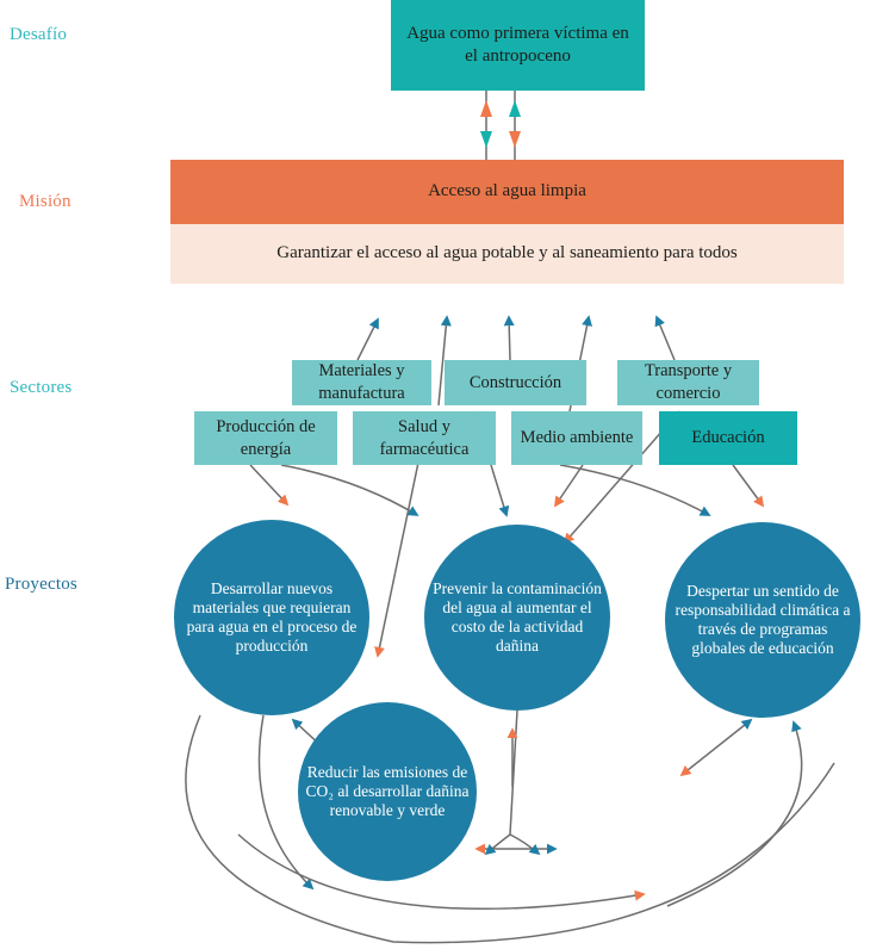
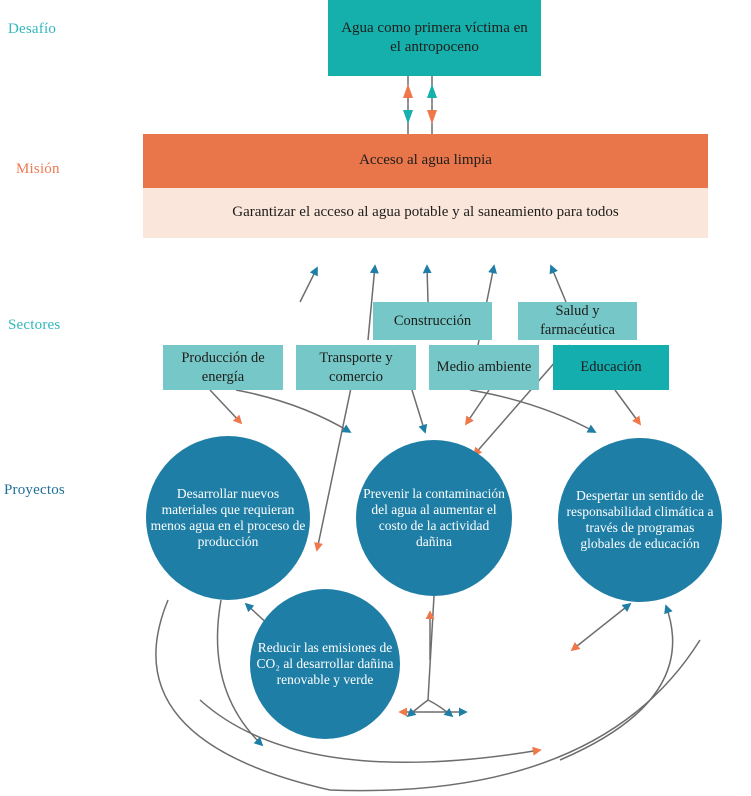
  Desafío
  Misión
  Sectores
  Proyectos
  Agua como primera víctima en el antropoceno
  Acceso al agua limpia
  Garantizar el acceso al agua potable y al saneamiento para todos
- Materiales y manufactura
  Construcción
- Transporte y comercio
+ Salud y farmacéutica
  Producción de energía
- Salud y farmacéutica
+ Transporte y comercio
  Medio ambiente
  Educación
- Desarrollar nuevos materiales que requieran para agua en el proceso de producción
+ Desarrollar nuevos materiales que requieran menos agua en el proceso de producción
  Prevenir la contaminación del agua al aumentar el costo de la actividad dañina
  Despertar un sentido de responsabilidad climática a través de programas globales de educación
  Reducir las emisiones de CO₂ al desarrollar dañina renovable y verde
